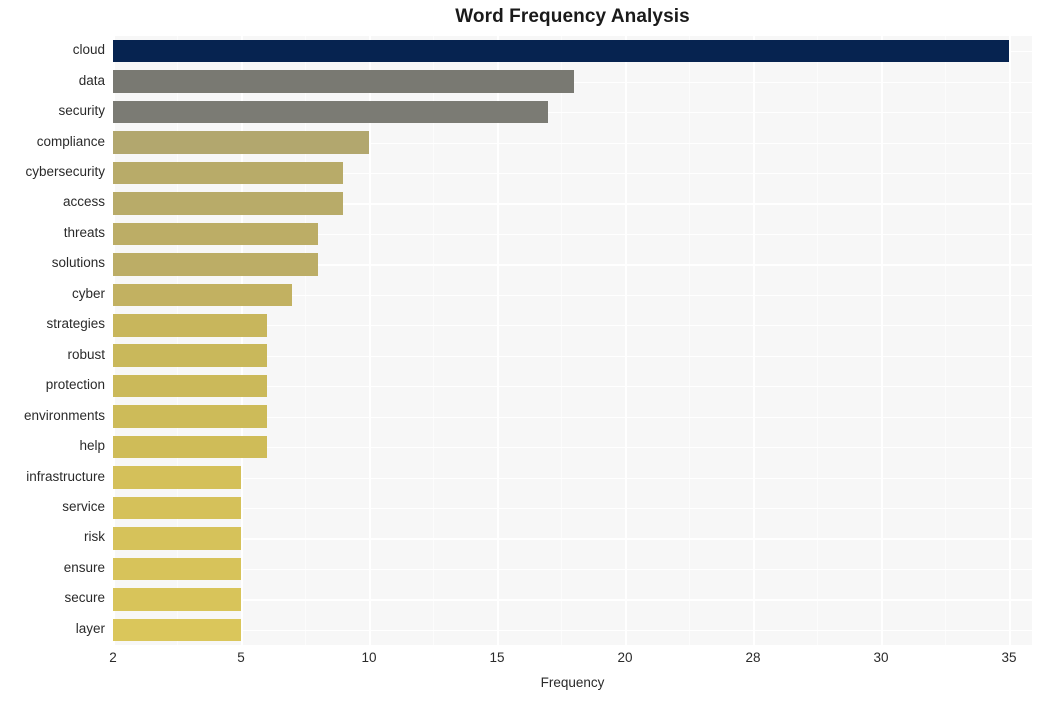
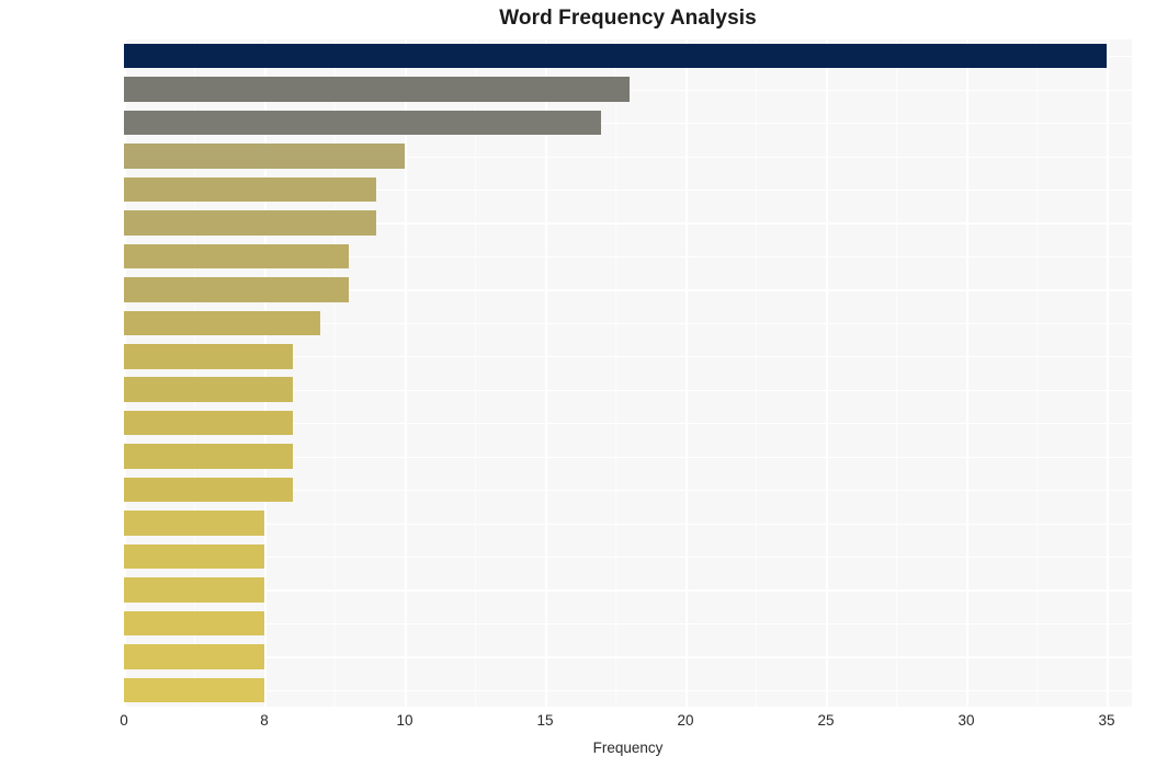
  Word Frequency Analysis
- cloud
- data
- security
- compliance
- cybersecurity
- access
- threats
- solutions
- cyber
- strategies
- robust
- protection
- environments
- help
- infrastructure
- service
- risk
- ensure
- secure
- layer
- 2
+ 0
- 5
+ 8
  10
  15
  20
- 28
+ 25
  30
  35
  Frequency
